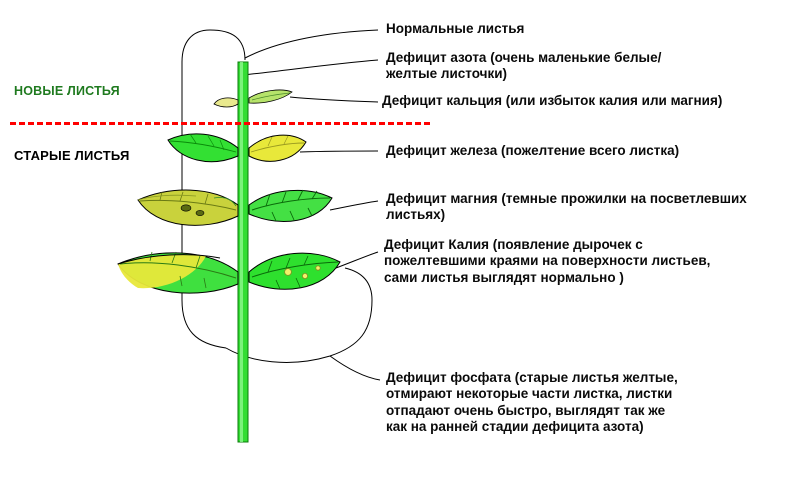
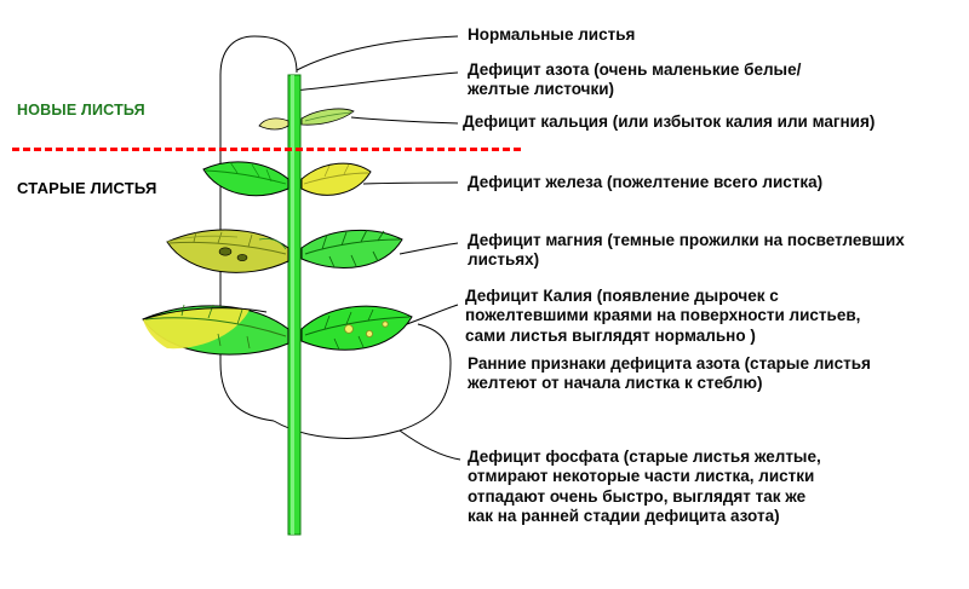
  НОВЫЕ ЛИСТЬЯ
  СТАРЫЕ ЛИСТЬЯ
  Нормальные листья
  Дефицит азота (очень маленькие белые/
  желтые листочки)
  Дефицит кальция (или избыток калия или магния)
  Дефицит железа (пожелтение всего листка)
  Дефицит магния (темные прожилки на посветлевших
  листьях)
  Дефицит Калия (появление дырочек с
  пожелтевшими краями на поверхности листьев,
  сами листья выглядят нормально )
+ Ранние признаки дефицита азота (старые листья
+ желтеют от начала листка к стеблю)
  Дефицит фосфата (старые листья желтые,
  отмирают некоторые части листка, листки
  отпадают очень быстро, выглядят так же
  как на ранней стадии дефицита азота)
